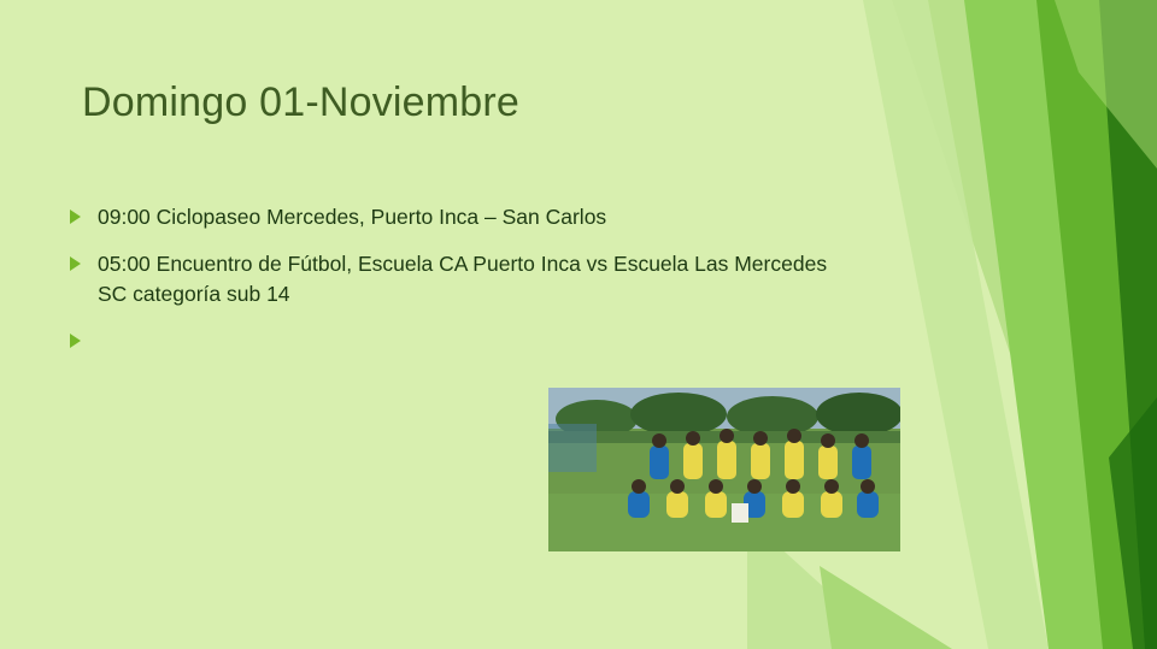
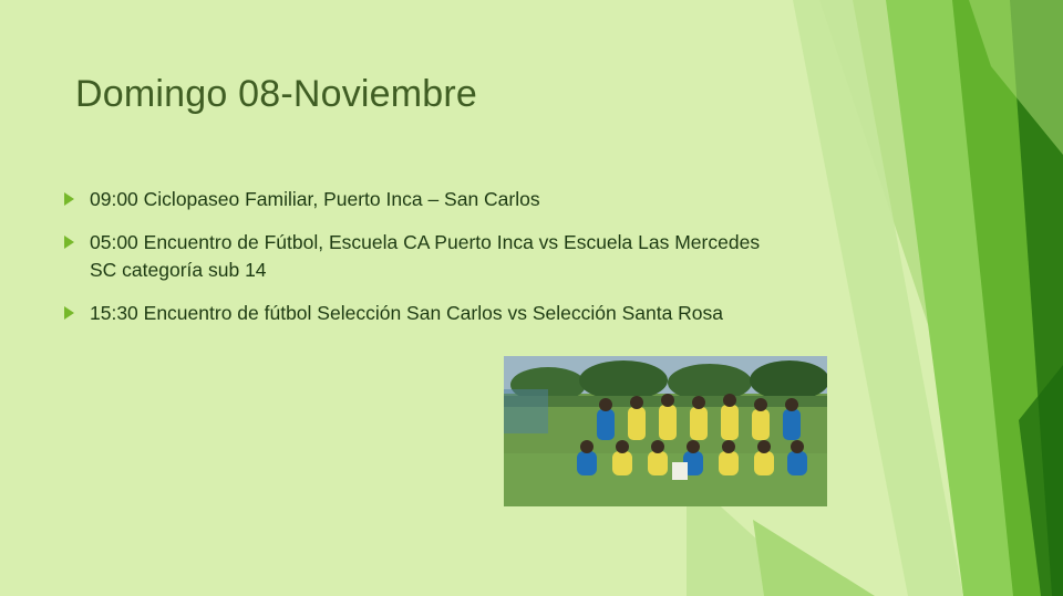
- Domingo 01-Noviembre
+ Domingo 08-Noviembre
- 09:00 Ciclopaseo Mercedes, Puerto Inca – San Carlos
+ 09:00 Ciclopaseo Familiar, Puerto Inca – San Carlos
  05:00 Encuentro de Fútbol, Escuela CA Puerto Inca vs Escuela Las Mercedes SC categoría sub 14
+ 15:30 Encuentro de fútbol Selección San Carlos vs Selección Santa Rosa
